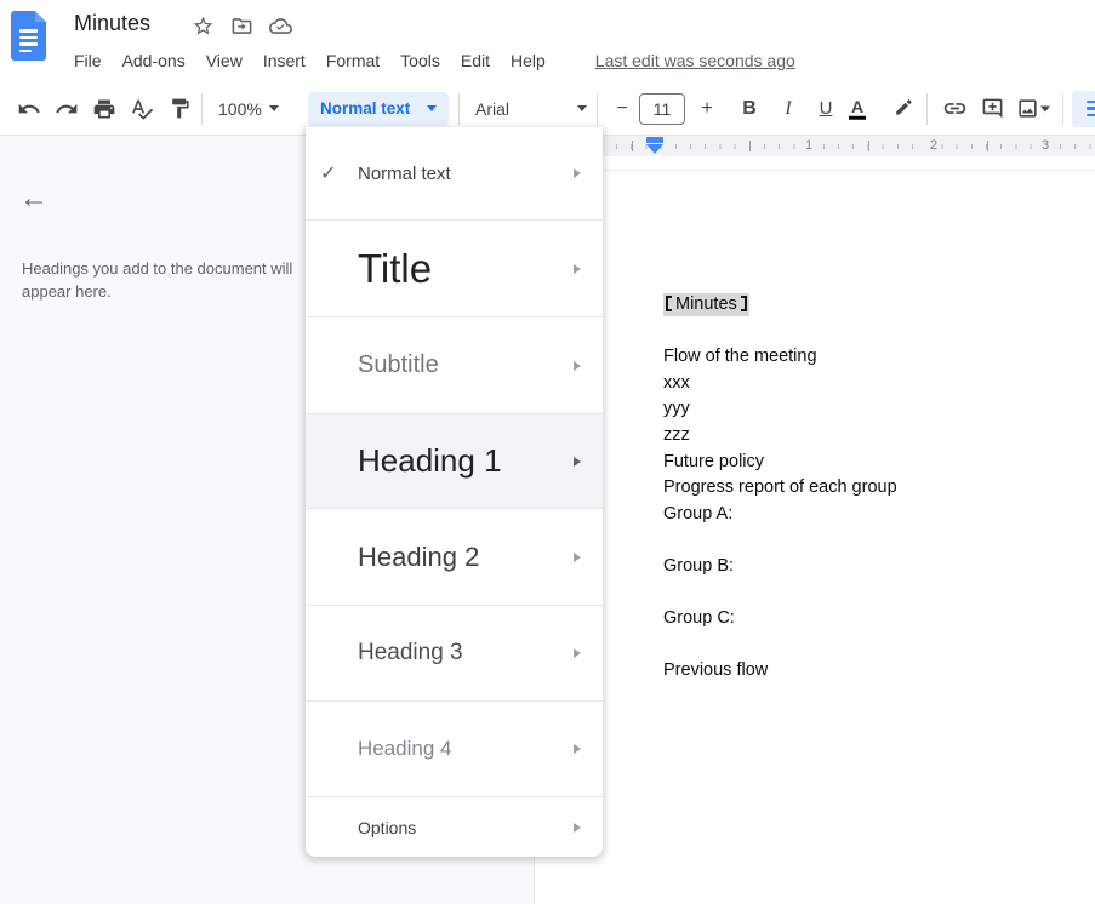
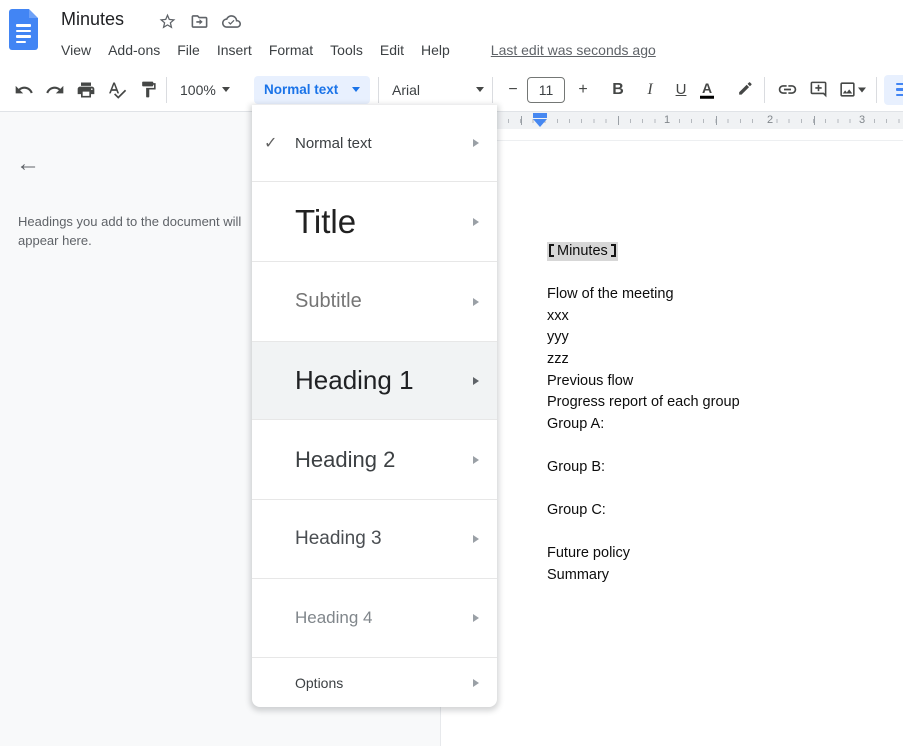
  Minutes
- File
+ View
  Add-ons
- View
+ File
  Insert
  Format
  Tools
  Edit
  Help
  Last edit was seconds ago
  100%
  Normal text
  Arial
  −
  11
  +
  B
  I
  U
  A
  ←
  Headings you add to the document will appear here.
  1
  2
  3
  Minutes
  Flow of the meeting
  xxx
  yyy
  zzz
- Future policy
+ Previous flow
  Progress report of each group
  Group A:
  Group B:
  Group C:
- Previous flow
+ Future policy
+ Summary
  ✓
  Normal text
  Title
  Subtitle
  Heading 1
  Heading 2
  Heading 3
  Heading 4
  Options
